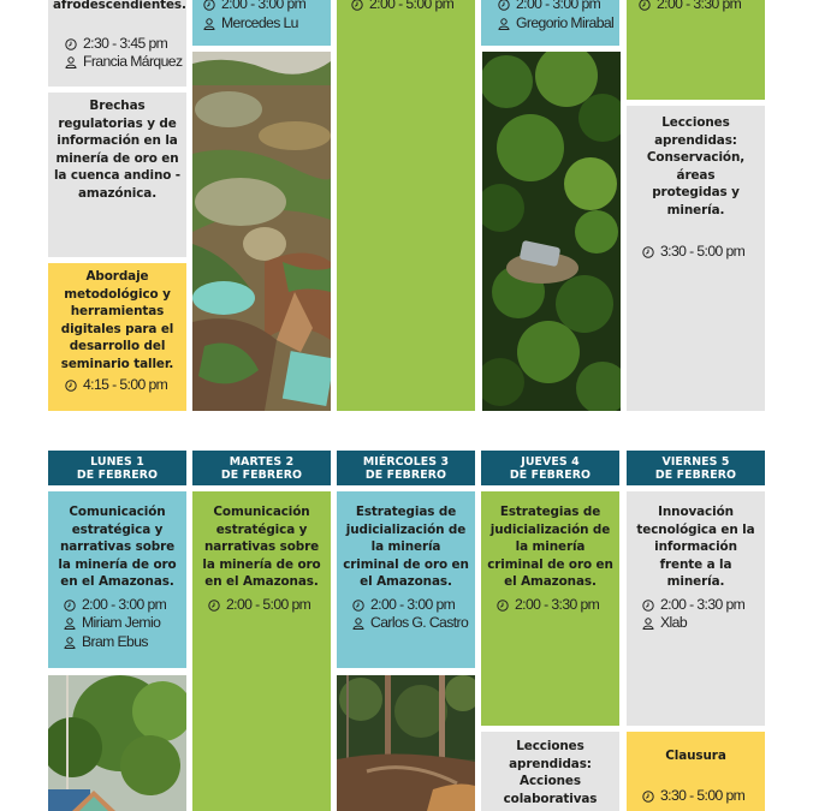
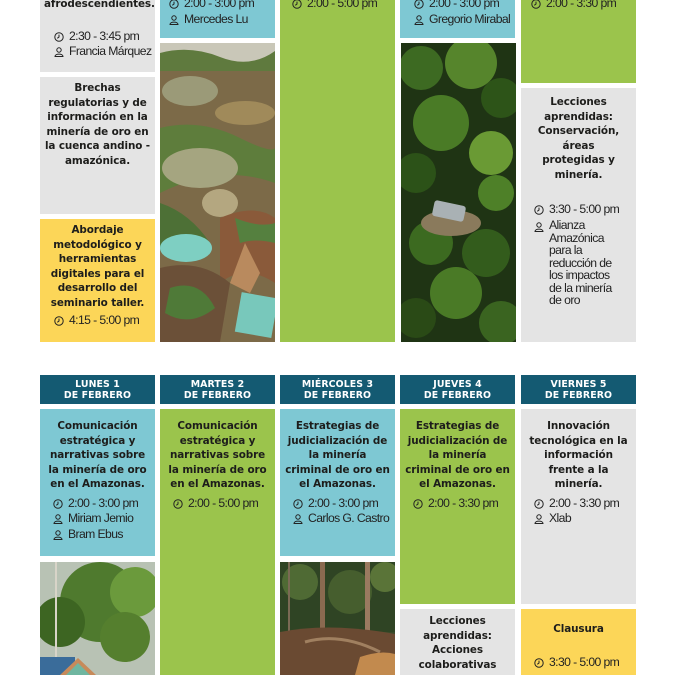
  afrodescendientes.
  2:30 - 3:45 pm
  Francia Márquez
  Brechas regulatorias y de información en la minería de oro en la cuenca andino - amazónica.
  Abordaje metodológico y herramientas digitales para el desarrollo del seminario taller.
  4:15 - 5:00 pm
  2:00 - 3:00 pm
  Mercedes Lu
  2:00 - 5:00 pm
  2:00 - 3:00 pm
  Gregorio Mirabal
  2:00 - 3:30 pm
  Lecciones aprendidas: Conservación, áreas protegidas y minería.
  3:30 - 5:00 pm
+ Alianza Amazónica para la reducción de los impactos de la minería de oro
  LUNES 1
  DE FEBRERO
  MARTES 2
  DE FEBRERO
  MIÉRCOLES 3
  DE FEBRERO
  JUEVES 4
  DE FEBRERO
  VIERNES 5
  DE FEBRERO
  Comunicación estratégica y narrativas sobre la minería de oro en el Amazonas.
  2:00 - 3:00 pm
  Miriam Jemio
  Bram Ebus
  Comunicación estratégica y narrativas sobre la minería de oro en el Amazonas.
  2:00 - 5:00 pm
  Estrategias de judicialización de la minería criminal de oro en el Amazonas.
  2:00 - 3:00 pm
  Carlos G. Castro
  Estrategias de judicialización de la minería criminal de oro en el Amazonas.
  2:00 - 3:30 pm
  Lecciones aprendidas: Acciones colaborativas
  Innovación tecnológica en la información frente a la minería.
  2:00 - 3:30 pm
  Xlab
  Clausura
  3:30 - 5:00 pm
